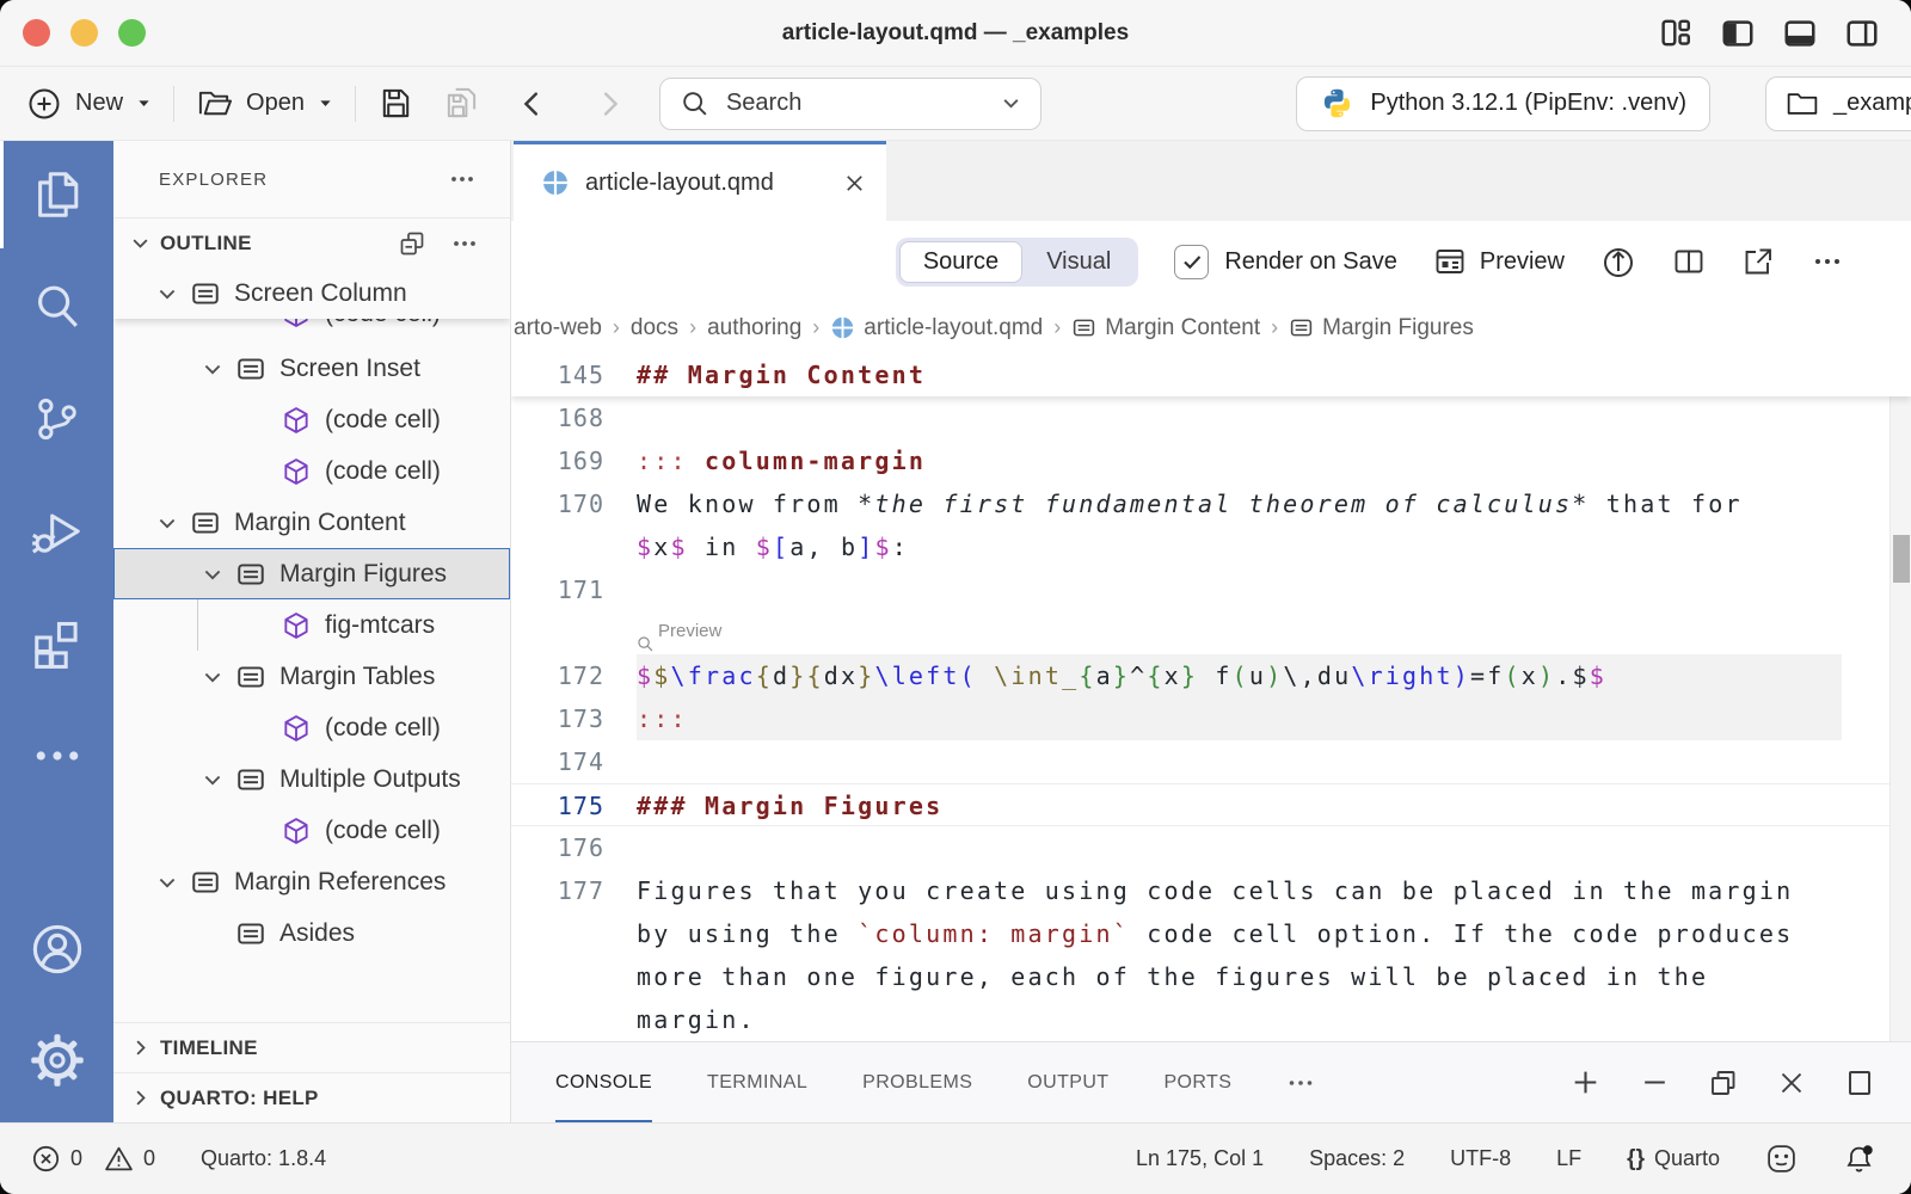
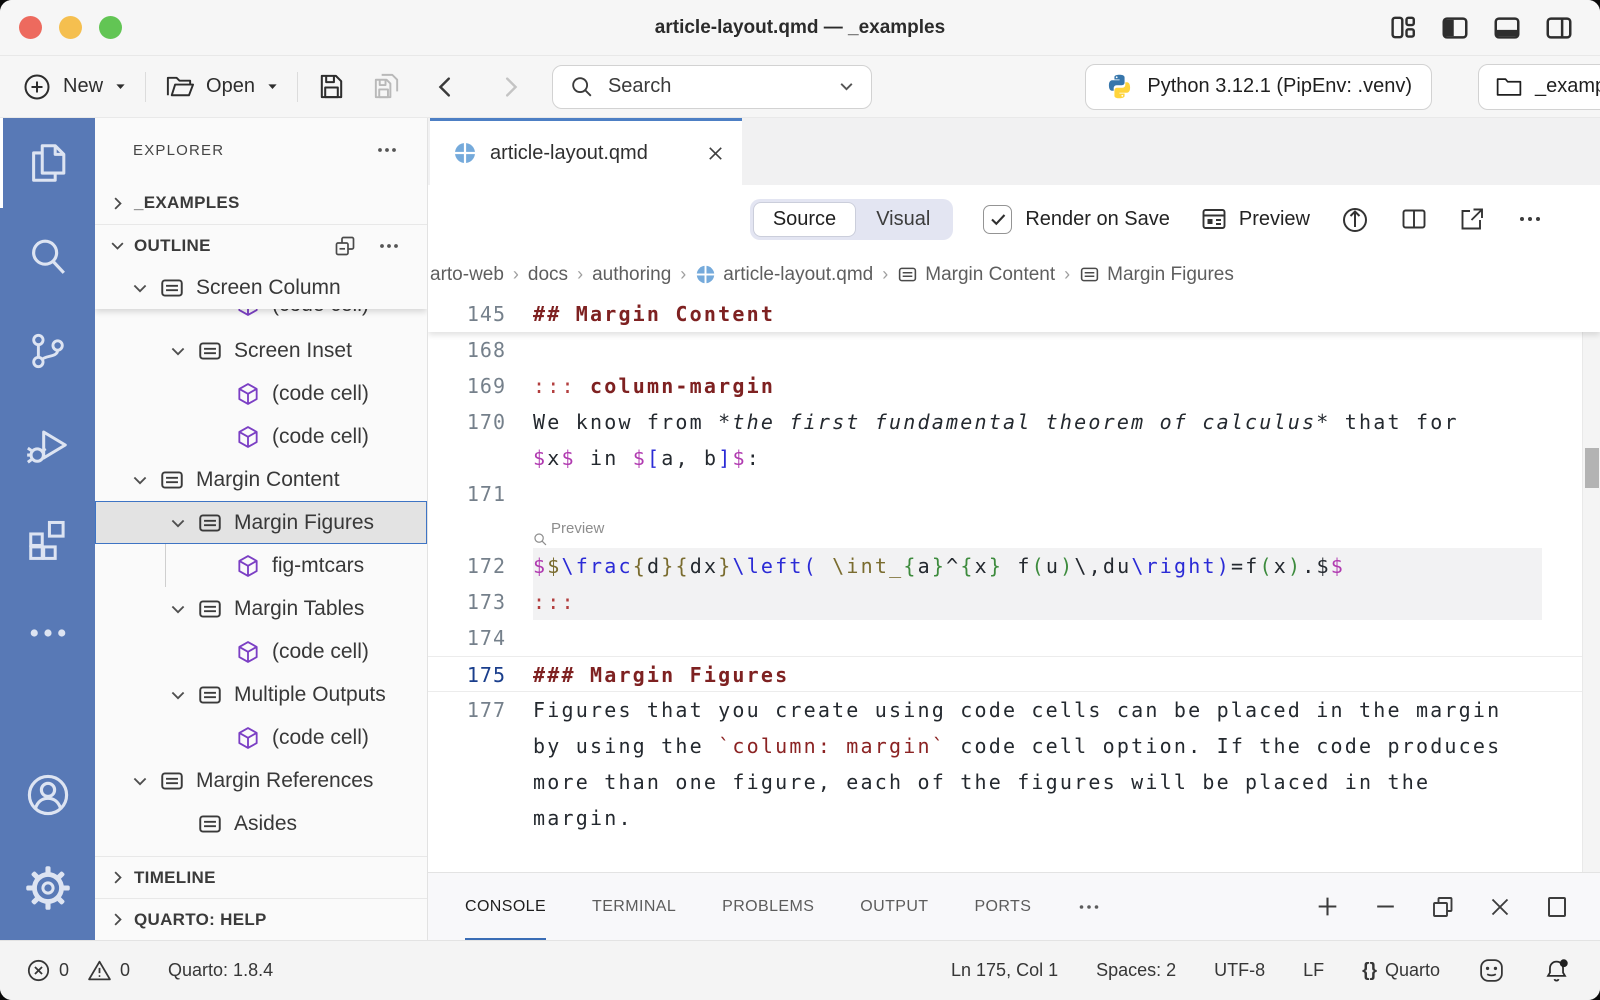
  article-layout.qmd — _examples
  New
  Open
  Search
  Python 3.12.1 (PipEnv: .venv)
  EXPLORER
+ _EXAMPLES
  OUTLINE
  Screen Column
  Screen Inset
  (code cell)
  (code cell)
  Margin Content
  Margin Figures
  fig-mtcars
  Margin Tables
  (code cell)
  Multiple Outputs
  (code cell)
  Margin References
  Asides
  TIMELINE
  QUARTO: HELP
  article-layout.qmd
  Source
  Visual
  Render on Save
  Preview
  arto-web
  ›
  docs
  ›
  authoring
  ›
  article-layout.qmd
  ›
  Margin Content
  ›
  Margin Figures
  145
  ## Margin Content
  168
  169
  ::: column-margin
  170
  We know from *the first fundamental theorem of calculus* that for
  $x$ in $[a, b]$:
  171
  Preview
  172
  $$\frac{d}{dx}\left( \int_{a}^{x} f(u)\,du\right)=f(x).$$
  173
  :::
  174
  175
  ### Margin Figures
- 176
  177
  Figures that you create using code cells can be placed in the margin
  by using the `column: margin` code cell option. If the code produces
  more than one figure, each of the figures will be placed in the
  margin.
  CONSOLE
  TERMINAL
  PROBLEMS
  OUTPUT
  PORTS
  0
  0
  Quarto: 1.8.4
  Ln 175, Col 1
  Spaces: 2
  UTF-8
  LF
  {}
  Quarto
